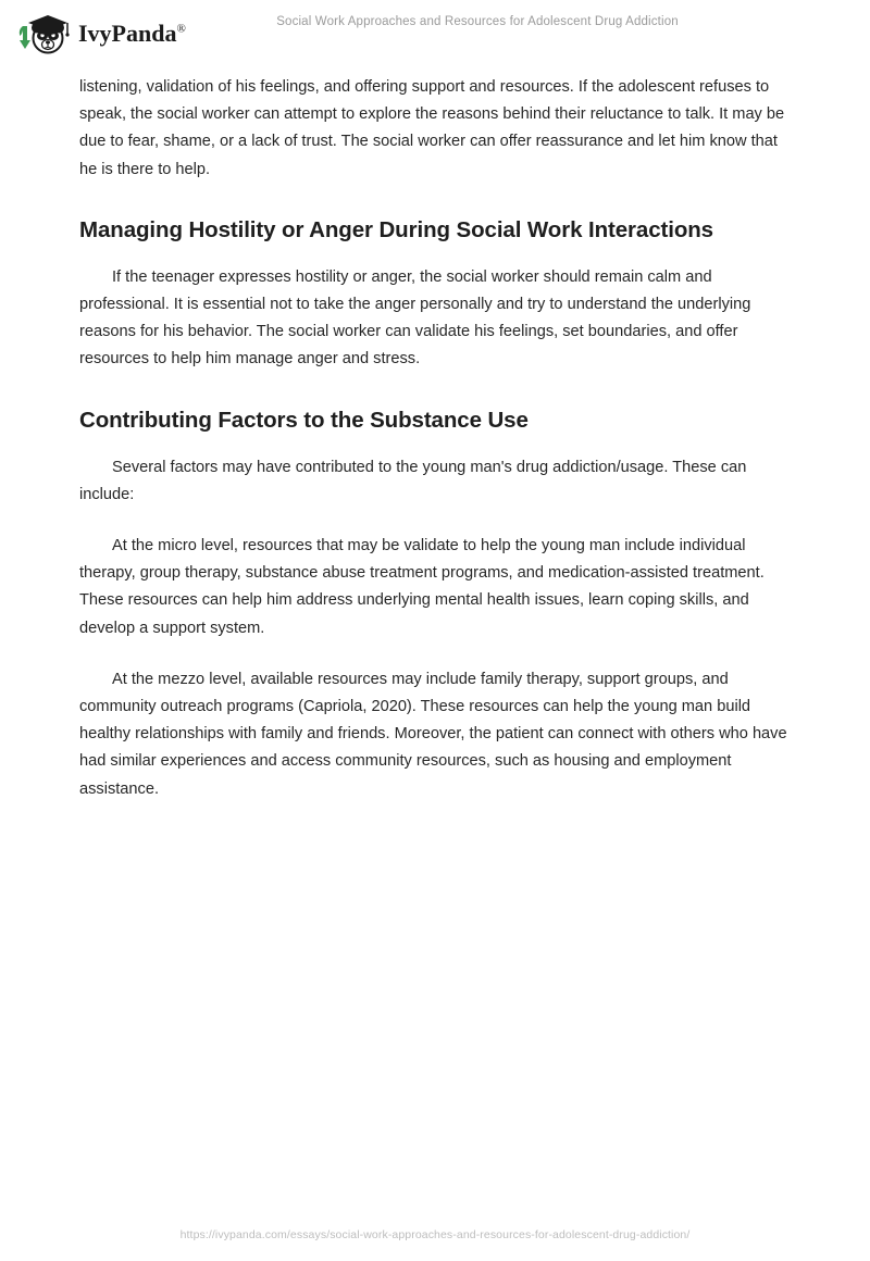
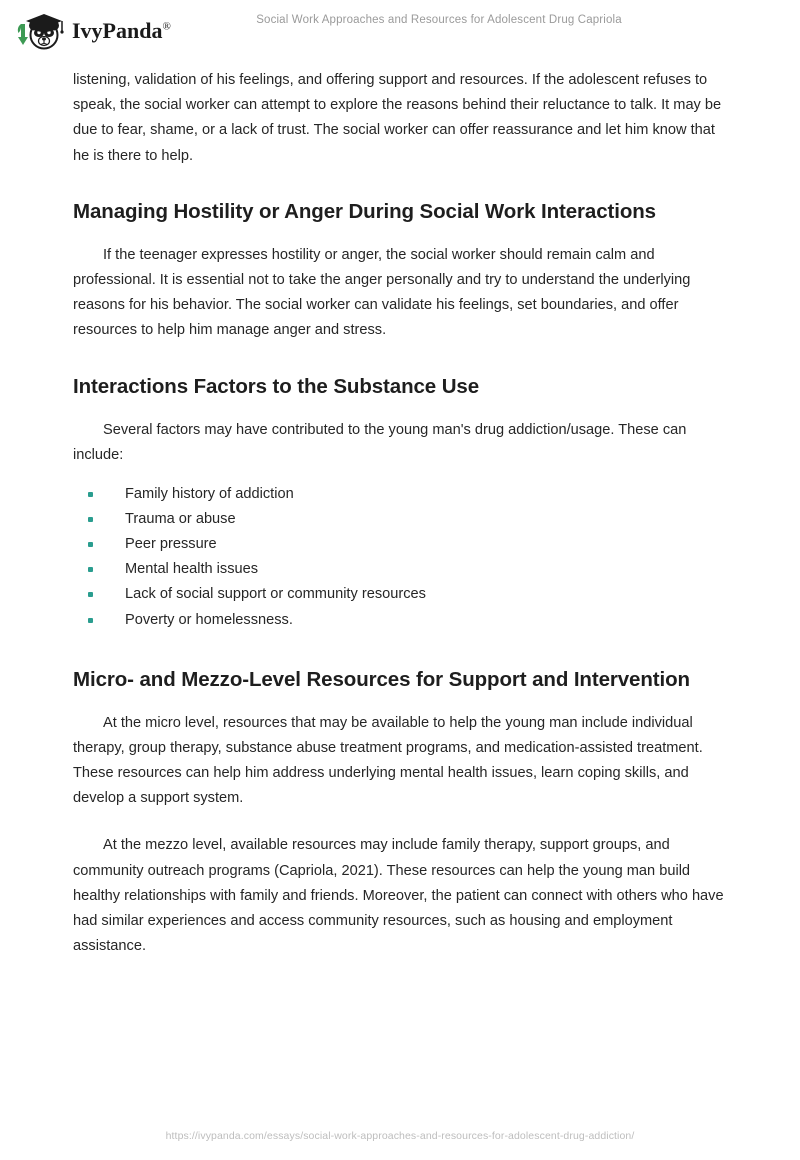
  IvyPanda®
- Social Work Approaches and Resources for Adolescent Drug Addiction
+ Social Work Approaches and Resources for Adolescent Drug Capriola
  listening, validation of his feelings, and offering support and resources. If the adolescent refuses to speak, the social worker can attempt to explore the reasons behind their reluctance to talk. It may be due to fear, shame, or a lack of trust. The social worker can offer reassurance and let him know that he is there to help.
  Managing Hostility or Anger During Social Work Interactions
  If the teenager expresses hostility or anger, the social worker should remain calm and professional. It is essential not to take the anger personally and try to understand the underlying reasons for his behavior. The social worker can validate his feelings, set boundaries, and offer resources to help him manage anger and stress.
- Contributing Factors to the Substance Use
+ Interactions Factors to the Substance Use
  Several factors may have contributed to the young man's drug addiction/usage. These can include:
+ Family history of addiction
+ Trauma or abuse
+ Peer pressure
+ Mental health issues
+ Lack of social support or community resources
+ Poverty or homelessness.
+ Micro- and Mezzo-Level Resources for Support and Intervention
- At the micro level, resources that may be validate to help the young man include individual therapy, group therapy, substance abuse treatment programs, and medication-assisted treatment. These resources can help him address underlying mental health issues, learn coping skills, and develop a support system.
+ At the micro level, resources that may be available to help the young man include individual therapy, group therapy, substance abuse treatment programs, and medication-assisted treatment. These resources can help him address underlying mental health issues, learn coping skills, and develop a support system.
- At the mezzo level, available resources may include family therapy, support groups, and community outreach programs (Capriola, 2020). These resources can help the young man build healthy relationships with family and friends. Moreover, the patient can connect with others who have had similar experiences and access community resources, such as housing and employment assistance.
+ At the mezzo level, available resources may include family therapy, support groups, and community outreach programs (Capriola, 2021). These resources can help the young man build healthy relationships with family and friends. Moreover, the patient can connect with others who have had similar experiences and access community resources, such as housing and employment assistance.
  https://ivypanda.com/essays/social-work-approaches-and-resources-for-adolescent-drug-addiction/
